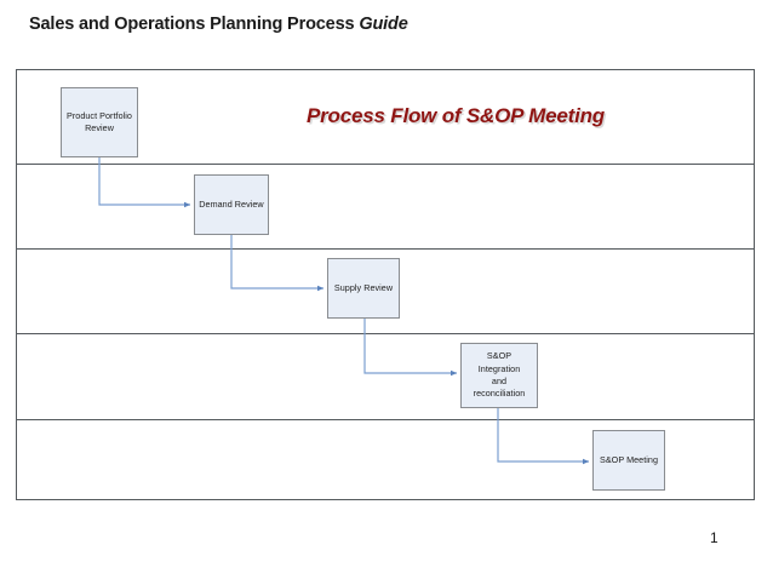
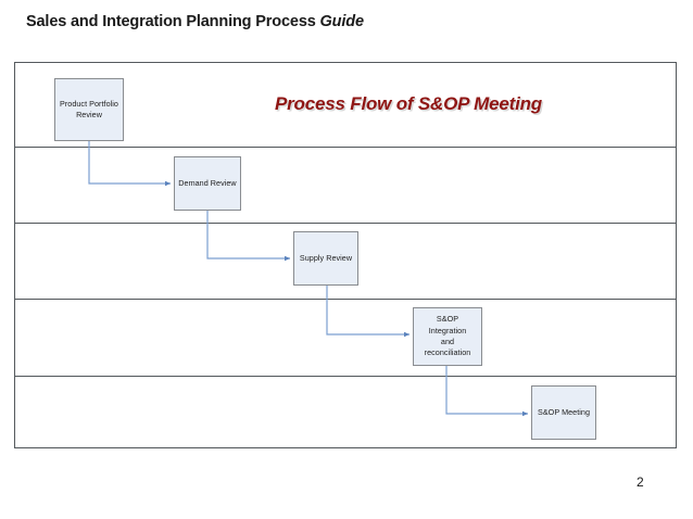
- Sales and Operations Planning Process Guide
+ Sales and Integration Planning Process Guide
  Process Flow of S&OP Meeting
  Product Portfolio
  Review
  Demand Review
  Supply Review
  S&OP Integration
  and reconciliation
  S&OP Meeting
- 1
+ 2
